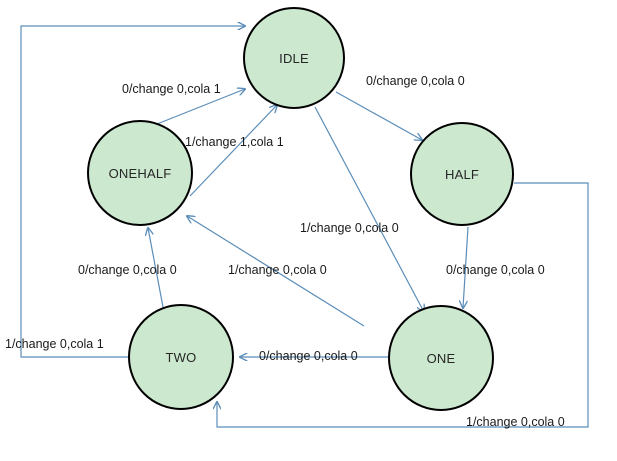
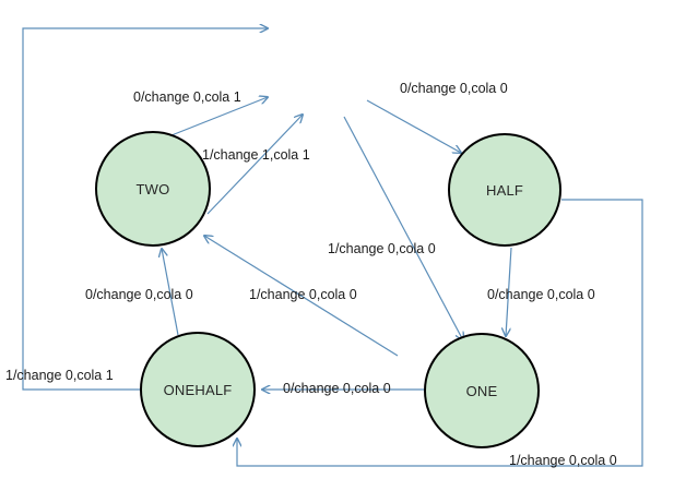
- IDLE
- ONEHALF
+ TWO
  HALF
- TWO
+ ONEHALF
  ONE
  0/change 0,cola 1
  1/change 1,cola 1
  0/change 0,cola 0
  1/change 0,cola 0
  1/change 0,cola 0
  0/change 0,cola 0
  0/change 0,cola 0
  0/change 0,cola 0
  1/change 0,cola 1
  1/change 0,cola 0
